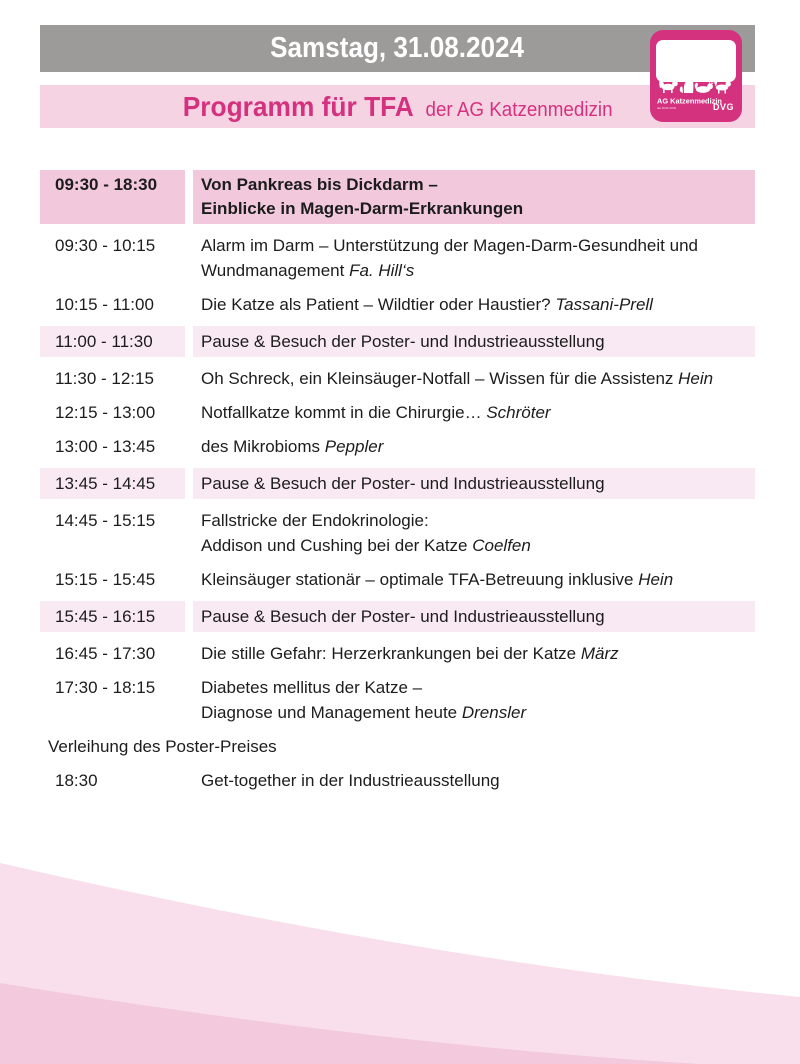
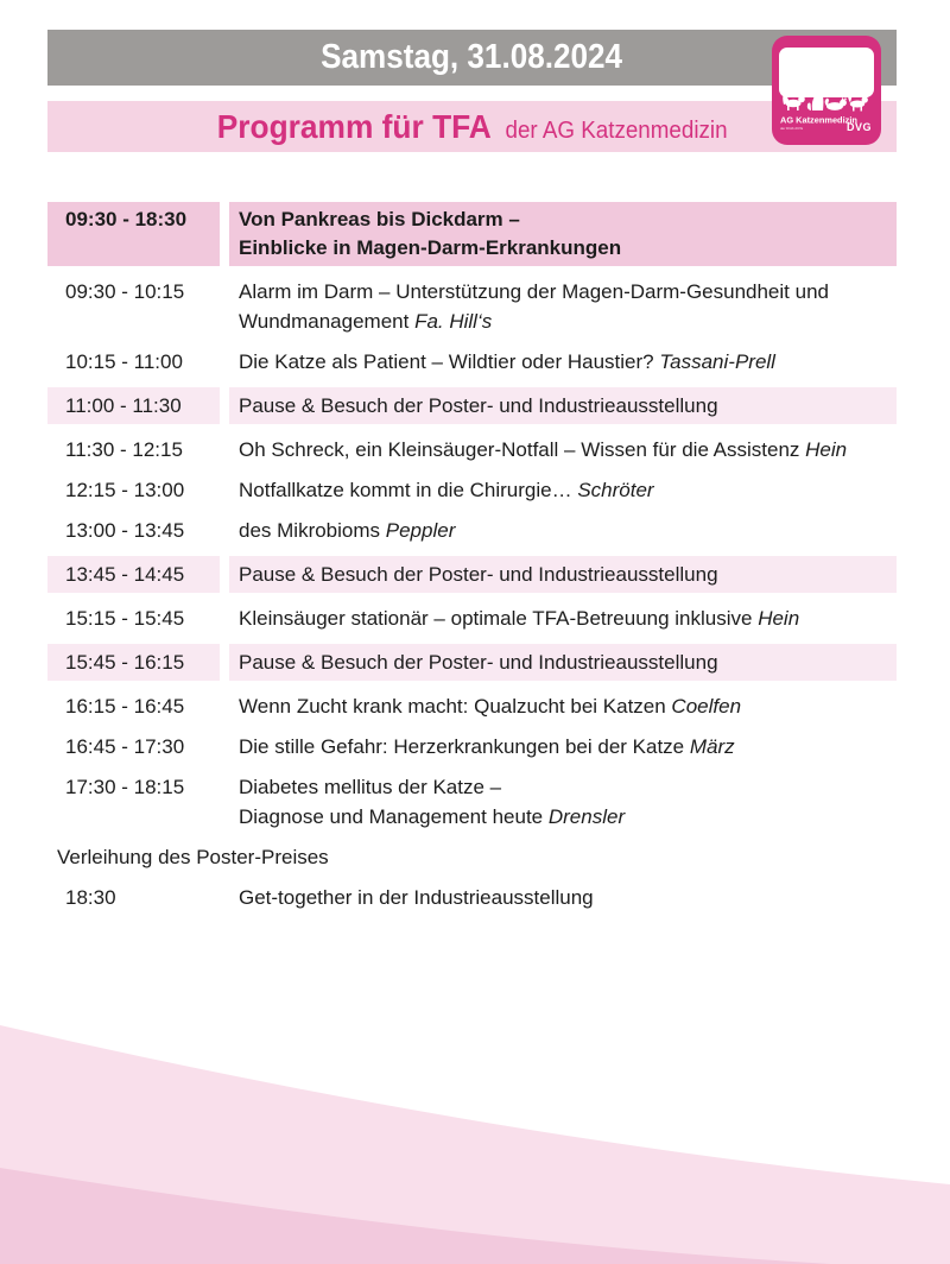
  Samstag, 31.08.2024
  Programm für TFA der AG Katzenmedizin
  AG Katzenmedizin
  DVG
  09:30 - 18:30
  Von Pankreas bis Dickdarm –
  Einblicke in Magen-Darm-Erkrankungen
  09:30 - 10:15
  Alarm im Darm – Unterstützung der Magen-Darm-Gesundheit und
  Wundmanagement Fa. Hill‘s
  10:15 - 11:00
  Die Katze als Patient – Wildtier oder Haustier? Tassani-Prell
  11:00 - 11:30
  Pause & Besuch der Poster- und Industrieausstellung
  11:30 - 12:15
  Oh Schreck, ein Kleinsäuger-Notfall – Wissen für die Assistenz Hein
  12:15 - 13:00
  Notfallkatze kommt in die Chirurgie… Schröter
  13:00 - 13:45
  des Mikrobioms Peppler
  13:45 - 14:45
  Pause & Besuch der Poster- und Industrieausstellung
- 14:45 - 15:15
- Fallstricke der Endokrinologie:
- Addison und Cushing bei der Katze Coelfen
  15:15 - 15:45
  Kleinsäuger stationär – optimale TFA-Betreuung inklusive Hein
  15:45 - 16:15
  Pause & Besuch der Poster- und Industrieausstellung
+ 16:15 - 16:45
+ Wenn Zucht krank macht: Qualzucht bei Katzen Coelfen
  16:45 - 17:30
  Die stille Gefahr: Herzerkrankungen bei der Katze März
  17:30 - 18:15
  Diabetes mellitus der Katze –
  Diagnose und Management heute Drensler
  Verleihung des Poster-Preises
  18:30
  Get-together in der Industrieausstellung
